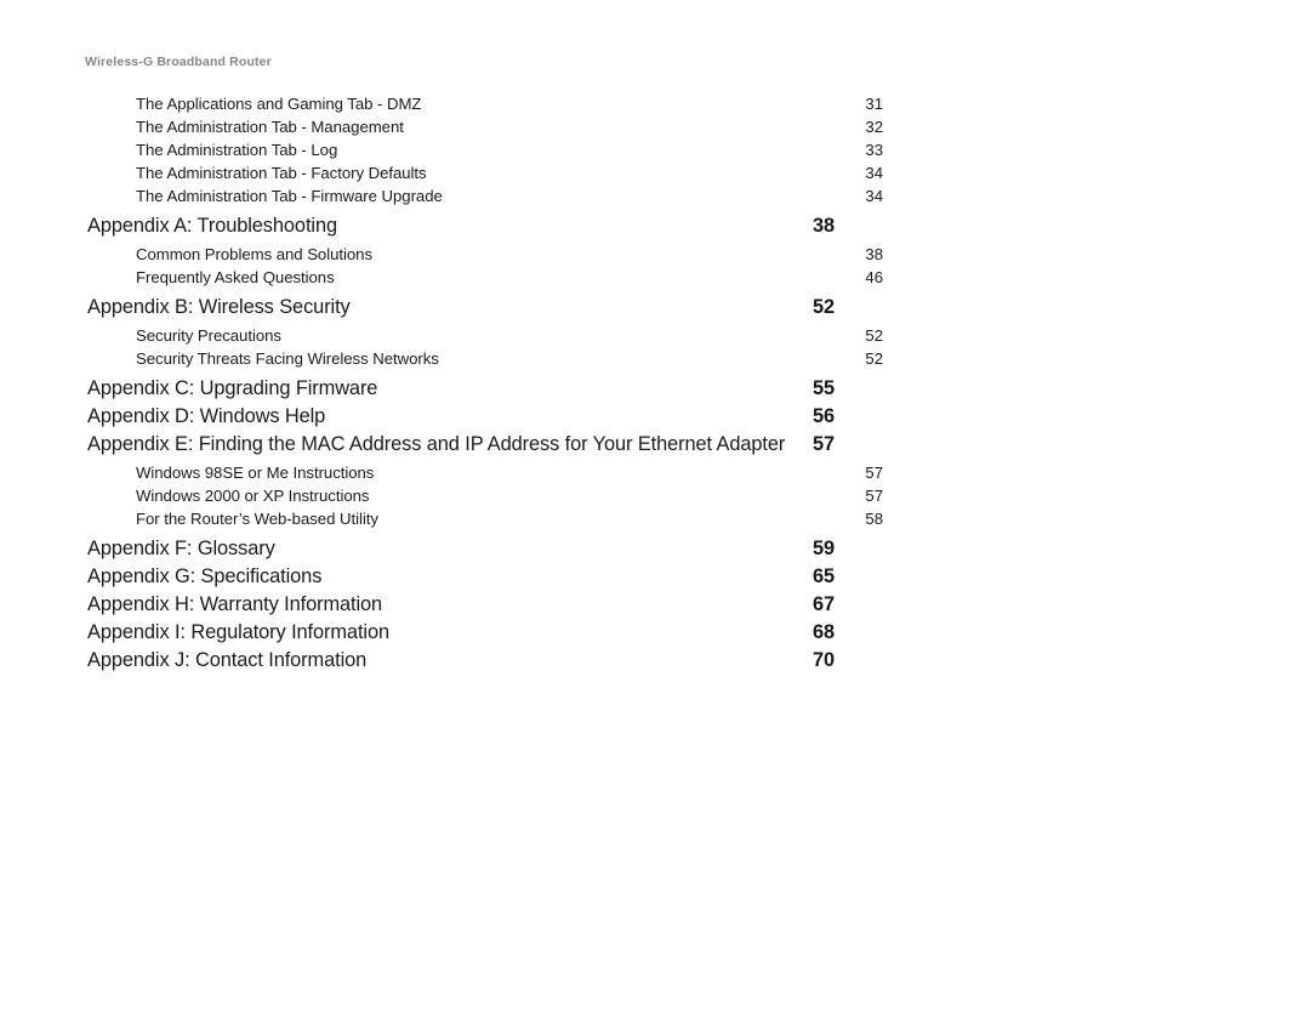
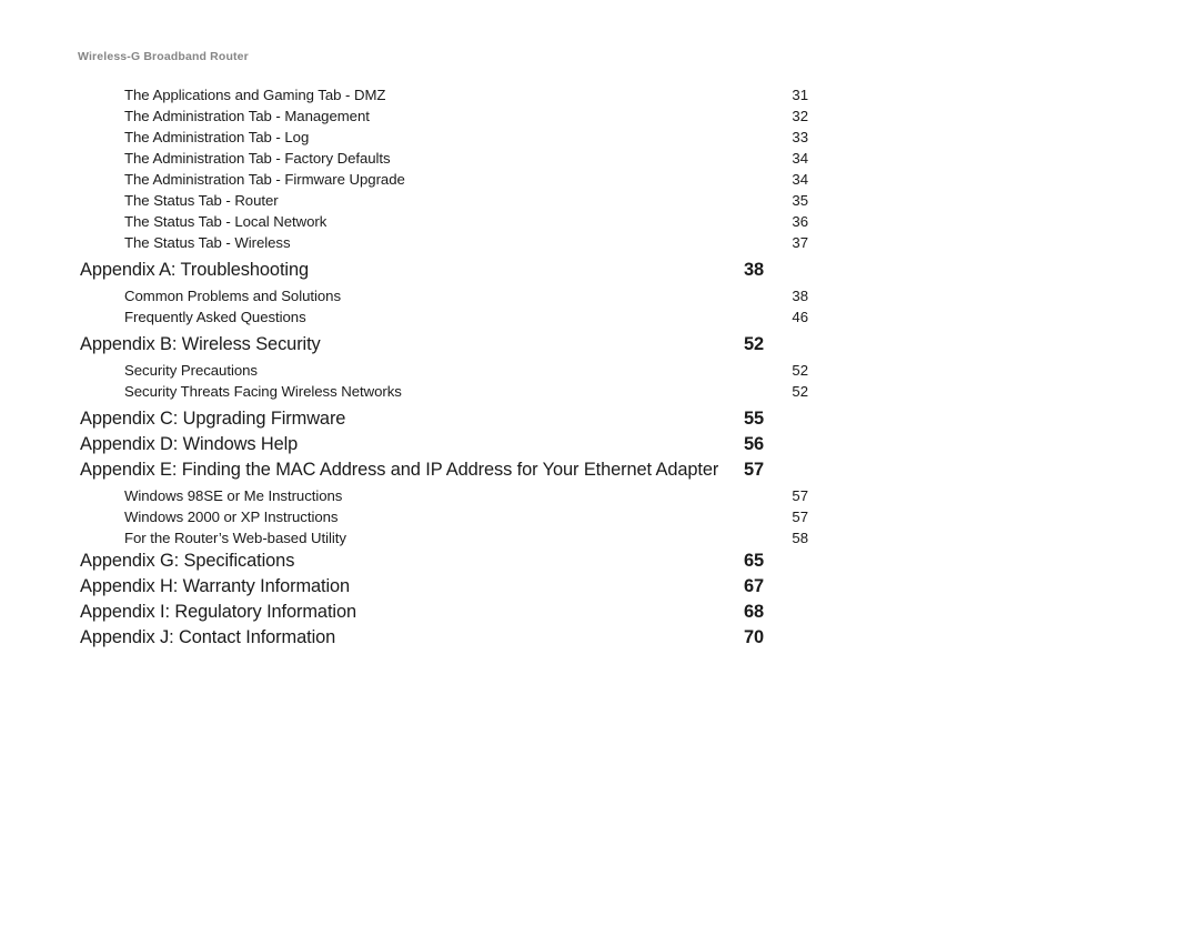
  Wireless-G Broadband Router
  The Applications and Gaming Tab - DMZ
  31
  The Administration Tab - Management
  32
  The Administration Tab - Log
  33
  The Administration Tab - Factory Defaults
  34
  The Administration Tab - Firmware Upgrade
  34
+ The Status Tab - Router
+ 35
+ The Status Tab - Local Network
+ 36
+ The Status Tab - Wireless
+ 37
  Appendix A: Troubleshooting
  38
  Common Problems and Solutions
  38
  Frequently Asked Questions
  46
  Appendix B: Wireless Security
  52
  Security Precautions
  52
  Security Threats Facing Wireless Networks
  52
  Appendix C: Upgrading Firmware
  55
  Appendix D: Windows Help
  56
  Appendix E: Finding the MAC Address and IP Address for Your Ethernet Adapter
  57
  Windows 98SE or Me Instructions
  57
  Windows 2000 or XP Instructions
  57
  For the Router’s Web-based Utility
  58
- Appendix F: Glossary
- 59
  Appendix G: Specifications
  65
  Appendix H: Warranty Information
  67
  Appendix I: Regulatory Information
  68
  Appendix J: Contact Information
  70
